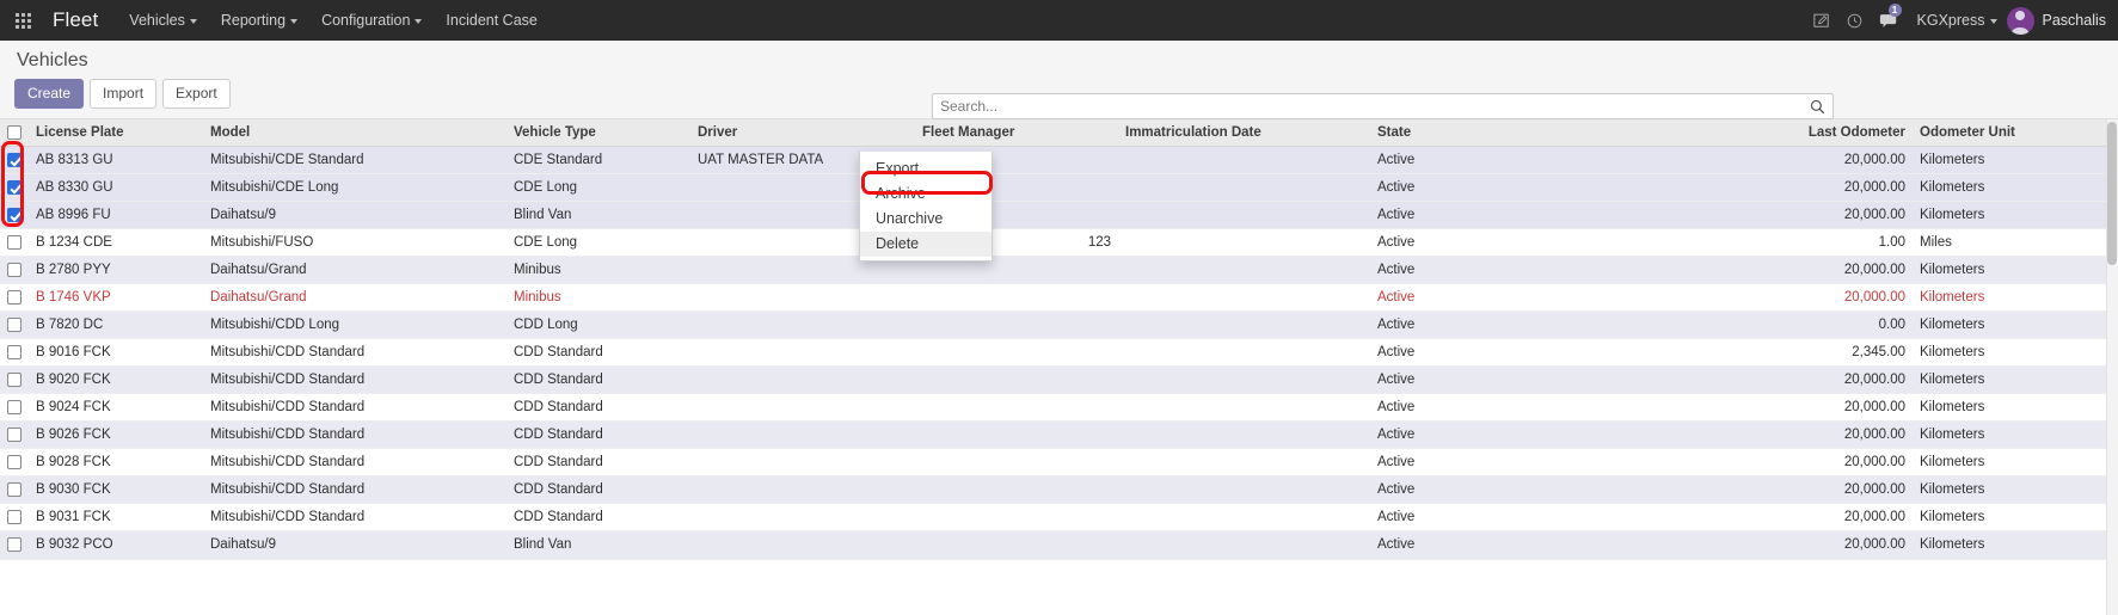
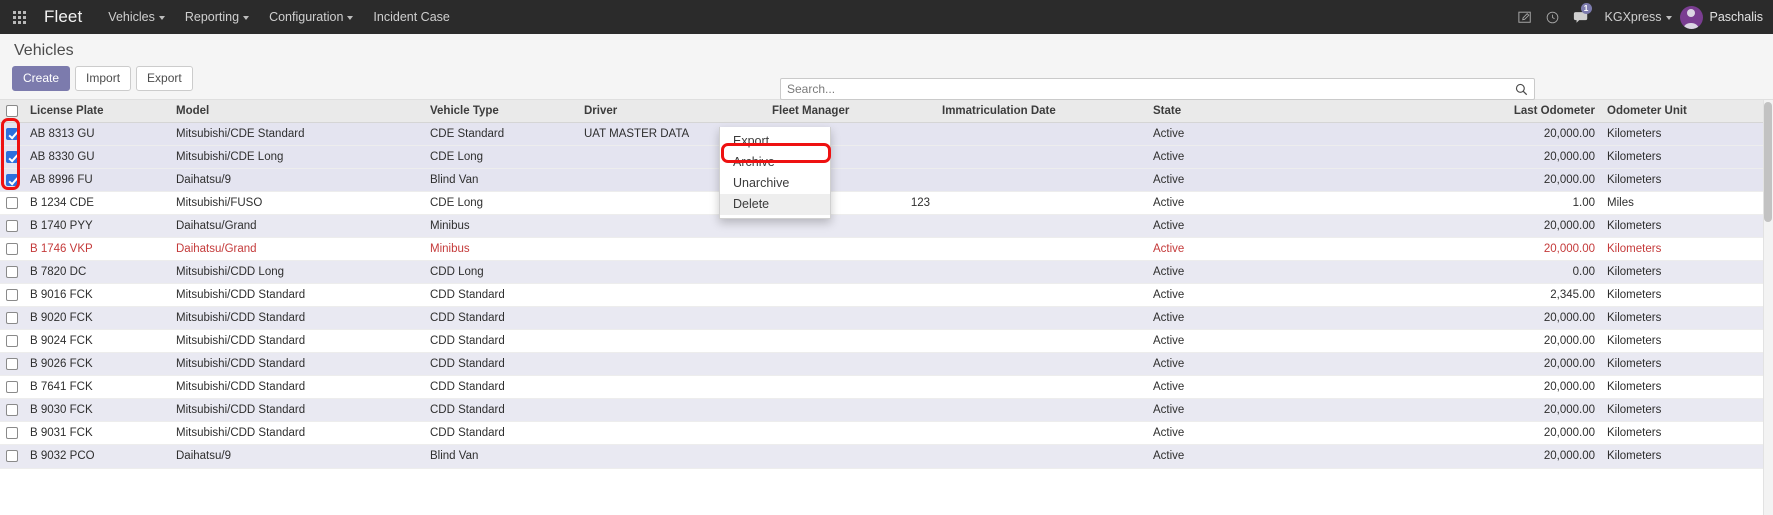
  Fleet
  Vehicles
  Reporting
  Configuration
  Incident Case
  1
  KGXpress
  Paschalis
  Vehicles
  Create
  Import
  Export
  Search...
  Export
  Archive
  Unarchive
  Delete
  	License Plate	Model	Vehicle Type	Driver	Fleet Manager	Immatriculation Date	State	Last Odometer	Odometer Unit
  	AB 8313 GU	Mitsubishi/CDE Standard	CDE Standard	UAT MASTER DATA			Active	20,000.00	Kilometers
  	AB 8330 GU	Mitsubishi/CDE Long	CDE Long				Active	20,000.00	Kilometers
  	AB 8996 FU	Daihatsu/9	Blind Van				Active	20,000.00	Kilometers
  	B 1234 CDE	Mitsubishi/FUSO	CDE Long		123		Active	1.00	Miles
- 	B 2780 PYY	Daihatsu/Grand	Minibus				Active	20,000.00	Kilometers
+ 	B 1740 PYY	Daihatsu/Grand	Minibus				Active	20,000.00	Kilometers
  	B 1746 VKP	Daihatsu/Grand	Minibus				Active	20,000.00	Kilometers
  	B 7820 DC	Mitsubishi/CDD Long	CDD Long				Active	0.00	Kilometers
  	B 9016 FCK	Mitsubishi/CDD Standard	CDD Standard				Active	2,345.00	Kilometers
  	B 9020 FCK	Mitsubishi/CDD Standard	CDD Standard				Active	20,000.00	Kilometers
  	B 9024 FCK	Mitsubishi/CDD Standard	CDD Standard				Active	20,000.00	Kilometers
  	B 9026 FCK	Mitsubishi/CDD Standard	CDD Standard				Active	20,000.00	Kilometers
- 	B 9028 FCK	Mitsubishi/CDD Standard	CDD Standard				Active	20,000.00	Kilometers
+ 	B 7641 FCK	Mitsubishi/CDD Standard	CDD Standard				Active	20,000.00	Kilometers
  	B 9030 FCK	Mitsubishi/CDD Standard	CDD Standard				Active	20,000.00	Kilometers
  	B 9031 FCK	Mitsubishi/CDD Standard	CDD Standard				Active	20,000.00	Kilometers
  	B 9032 PCO	Daihatsu/9	Blind Van				Active	20,000.00	Kilometers
